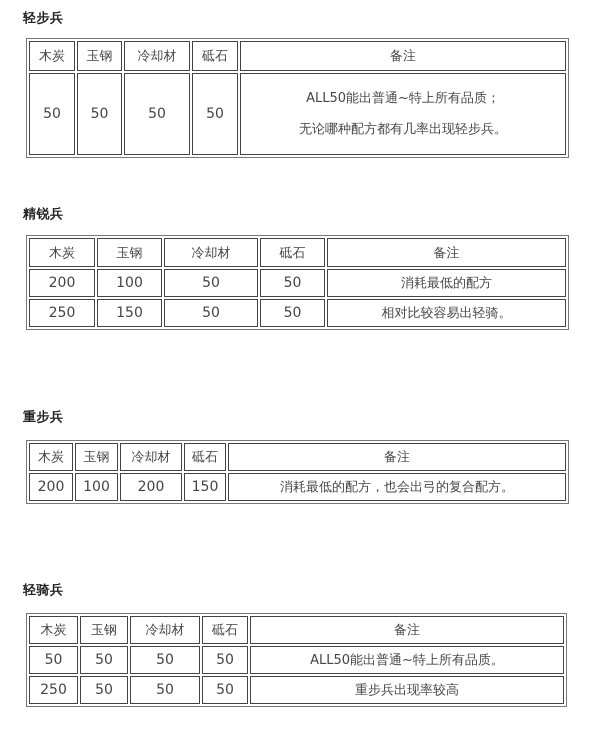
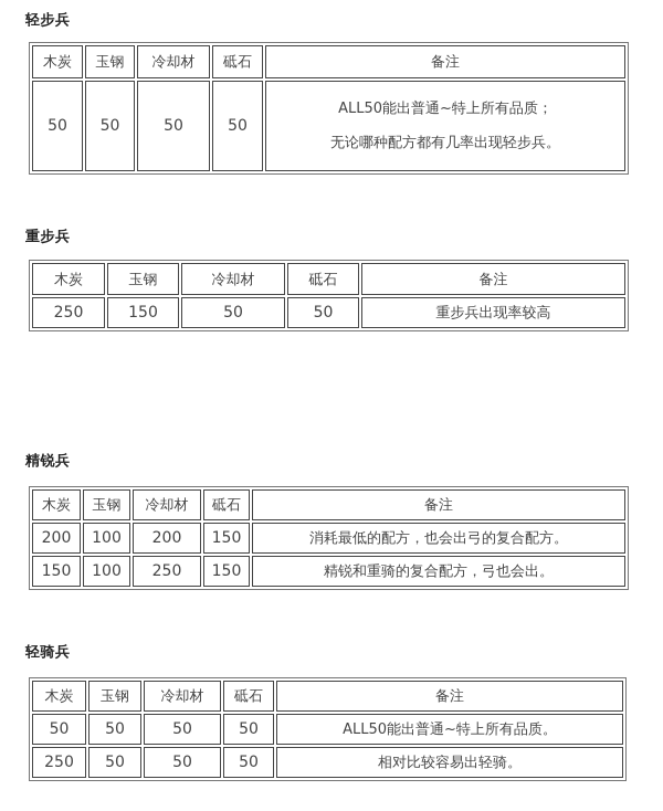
  轻步兵
  木炭	玉钢	冷却材	砥石	备注
  50	50	50	50	ALL50能出普通~特上所有品质； 无论哪种配方都有几率出现轻步兵。
- 精锐兵
+ 重步兵
  木炭	玉钢	冷却材	砥石	备注
- 200	100	50	50	消耗最低的配方
- 250	150	50	50	相对比较容易出轻骑。
+ 250	150	50	50	重步兵出现率较高
- 重步兵
+ 精锐兵
  木炭	玉钢	冷却材	砥石	备注
  200	100	200	150	消耗最低的配方，也会出弓的复合配方。
+ 150	100	250	150	精锐和重骑的复合配方，弓也会出。
  轻骑兵
  木炭	玉钢	冷却材	砥石	备注
  50	50	50	50	ALL50能出普通~特上所有品质。
- 250	50	50	50	重步兵出现率较高
+ 250	50	50	50	相对比较容易出轻骑。
